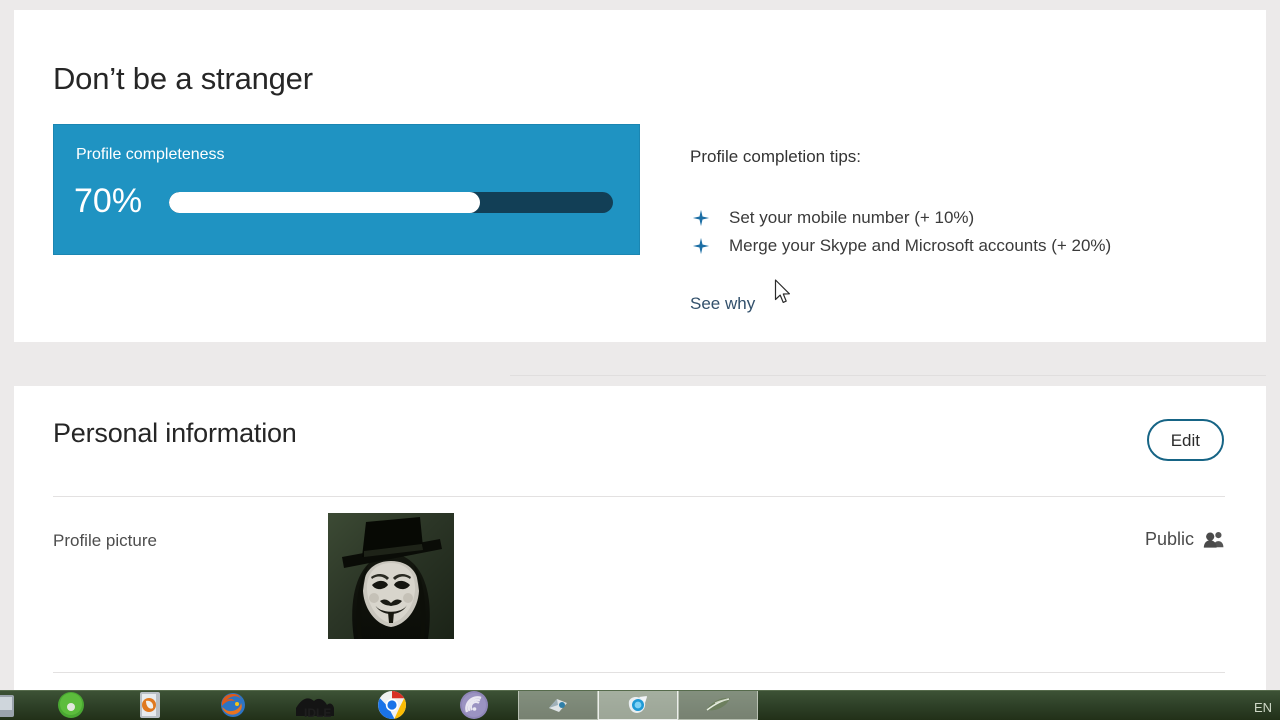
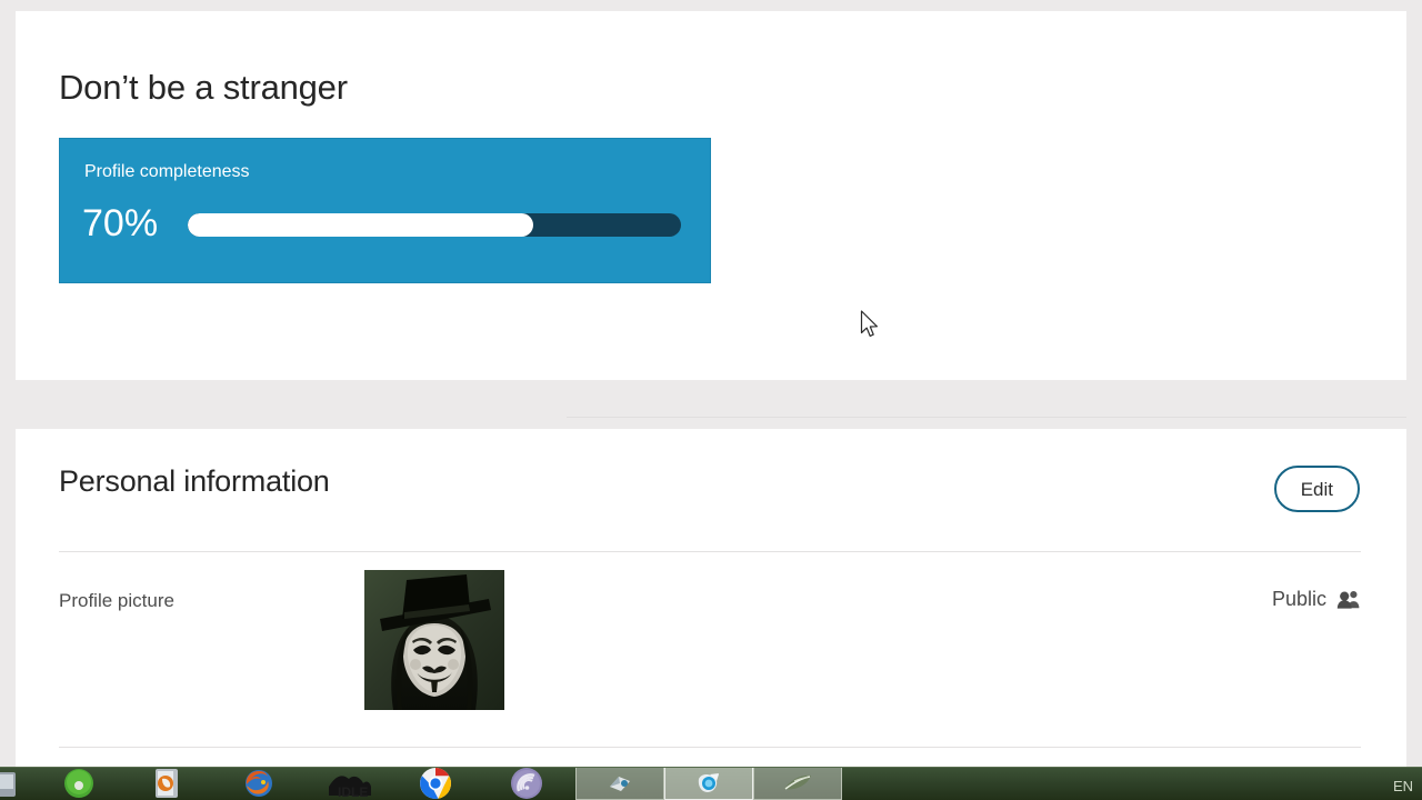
  Don’t be a stranger
  Profile completeness
  70%
- Profile completion tips:
- Set your mobile number (+ 10%)
- Merge your Skype and Microsoft accounts (+ 20%)
- See why
  Personal information
  Edit
  Profile picture
  Public
  IDLE
  EN
